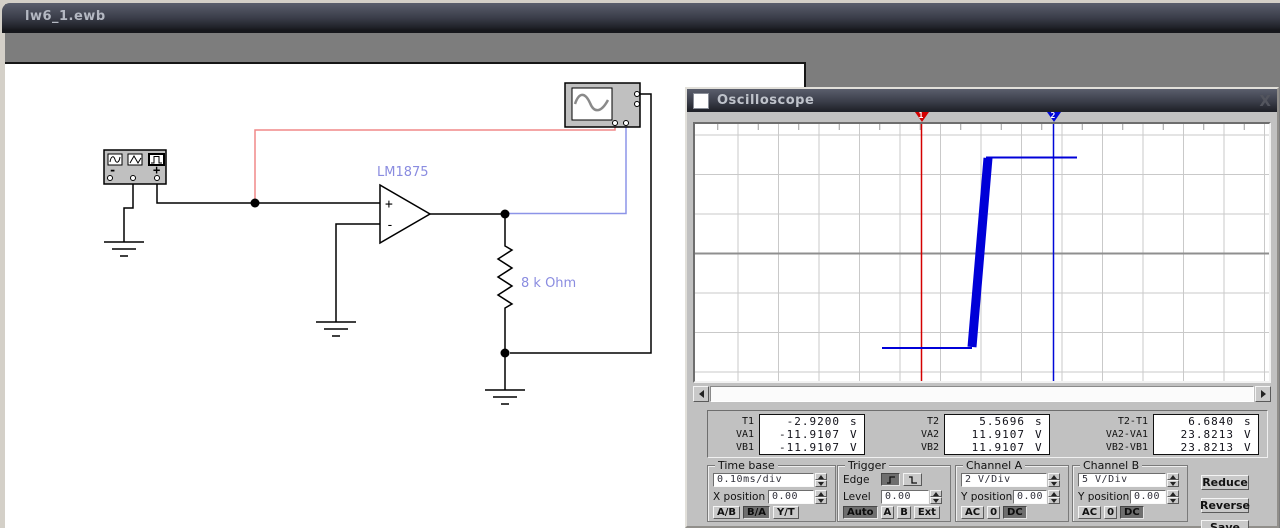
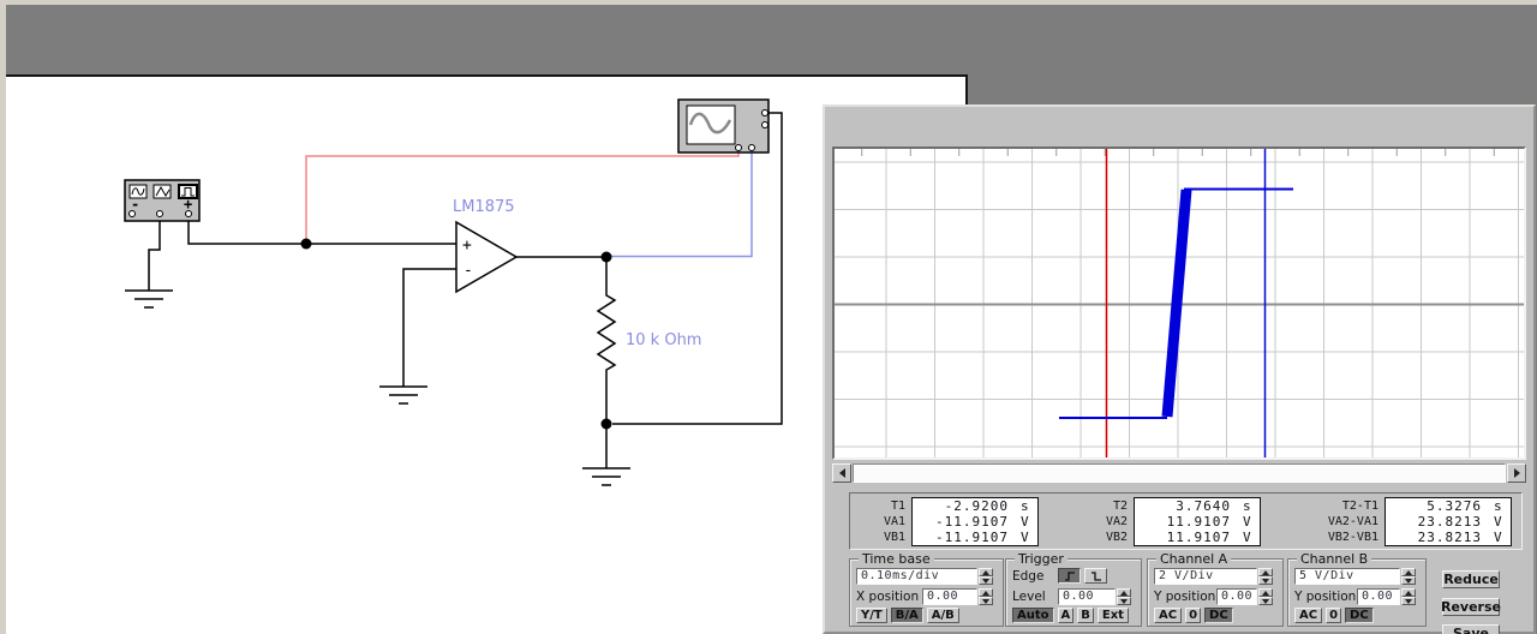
- lw6_1.ewb
  +
  -
  -
  +
  LM1875
- 8 k Ohm
+ 10 k Ohm
- Oscilloscope
- X
- 1
- 2
  T1
  VA1
  VB1
  -2.9200
  s
  -11.9107
  V
  -11.9107
  V
  T2
  VA2
  VB2
- 5.5696
+ 3.7640
  s
  11.9107
  V
  11.9107
  V
  T2-T1
  VA2-VA1
  VB2-VB1
- 6.6840
+ 5.3276
  s
  23.8213
  V
  23.8213
  V
  Time base
  0.10ms/div
  X position
  0.00
- A/B
+ Y/T
  B/A
- Y/T
+ A/B
  Trigger
  Edge
  Level
  0.00
  Auto
  A
  B
  Ext
  Channel A
  2 V/Div
  Y position
  0.00
  AC
  0
  DC
  Channel B
  5 V/Div
  Y position
  0.00
  AC
  0
  DC
  Reduce
  Reverse
